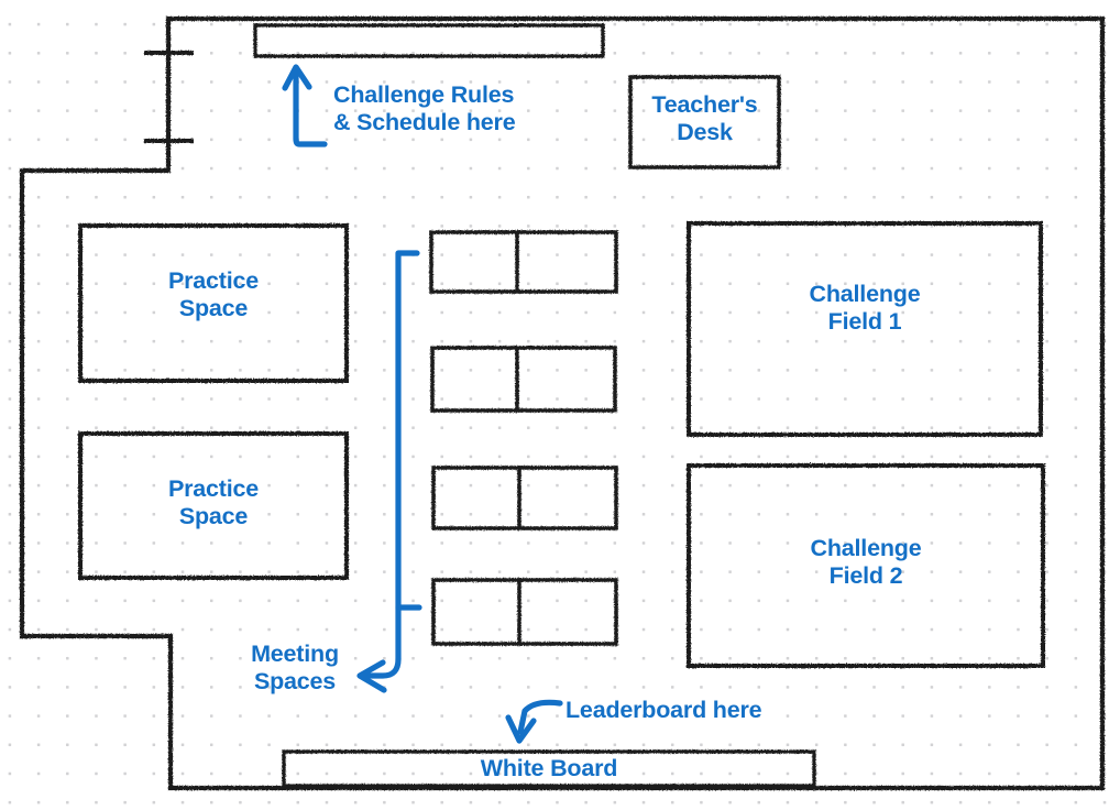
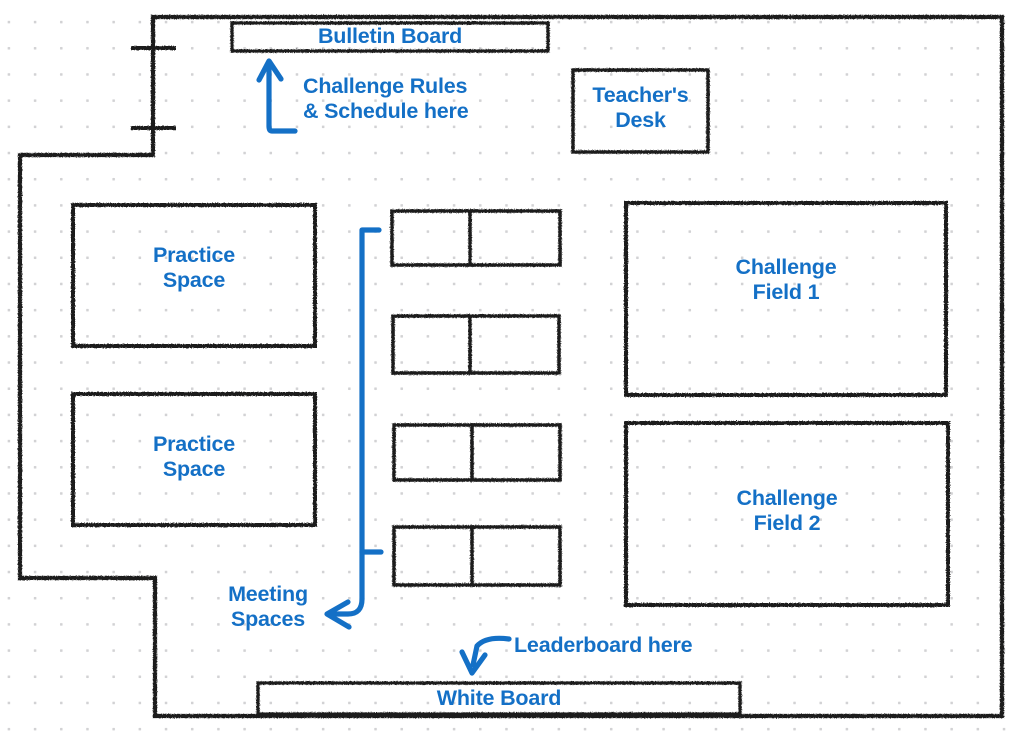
+ Bulletin Board
  White Board
  Teacher's
  Desk
  Practice
  Space
  Practice
  Space
  Challenge
  Field 1
  Challenge
  Field 2
  Challenge Rules
  & Schedule here
  Meeting
  Spaces
  Leaderboard here
